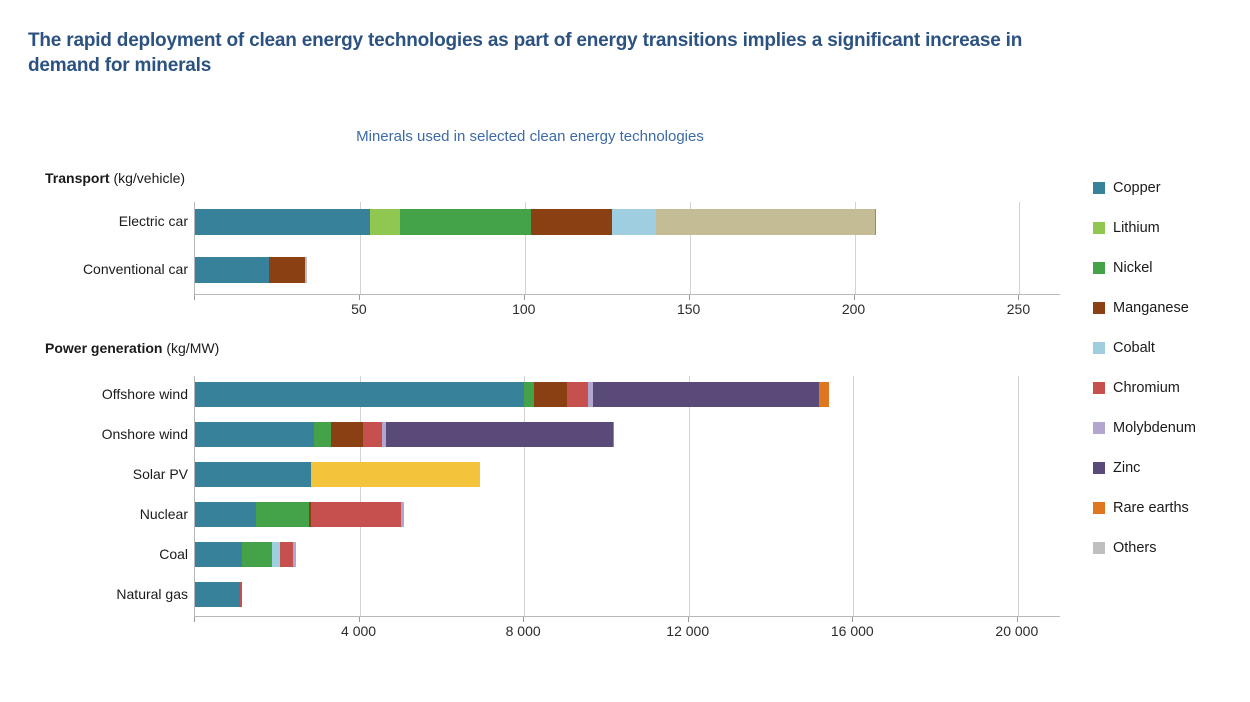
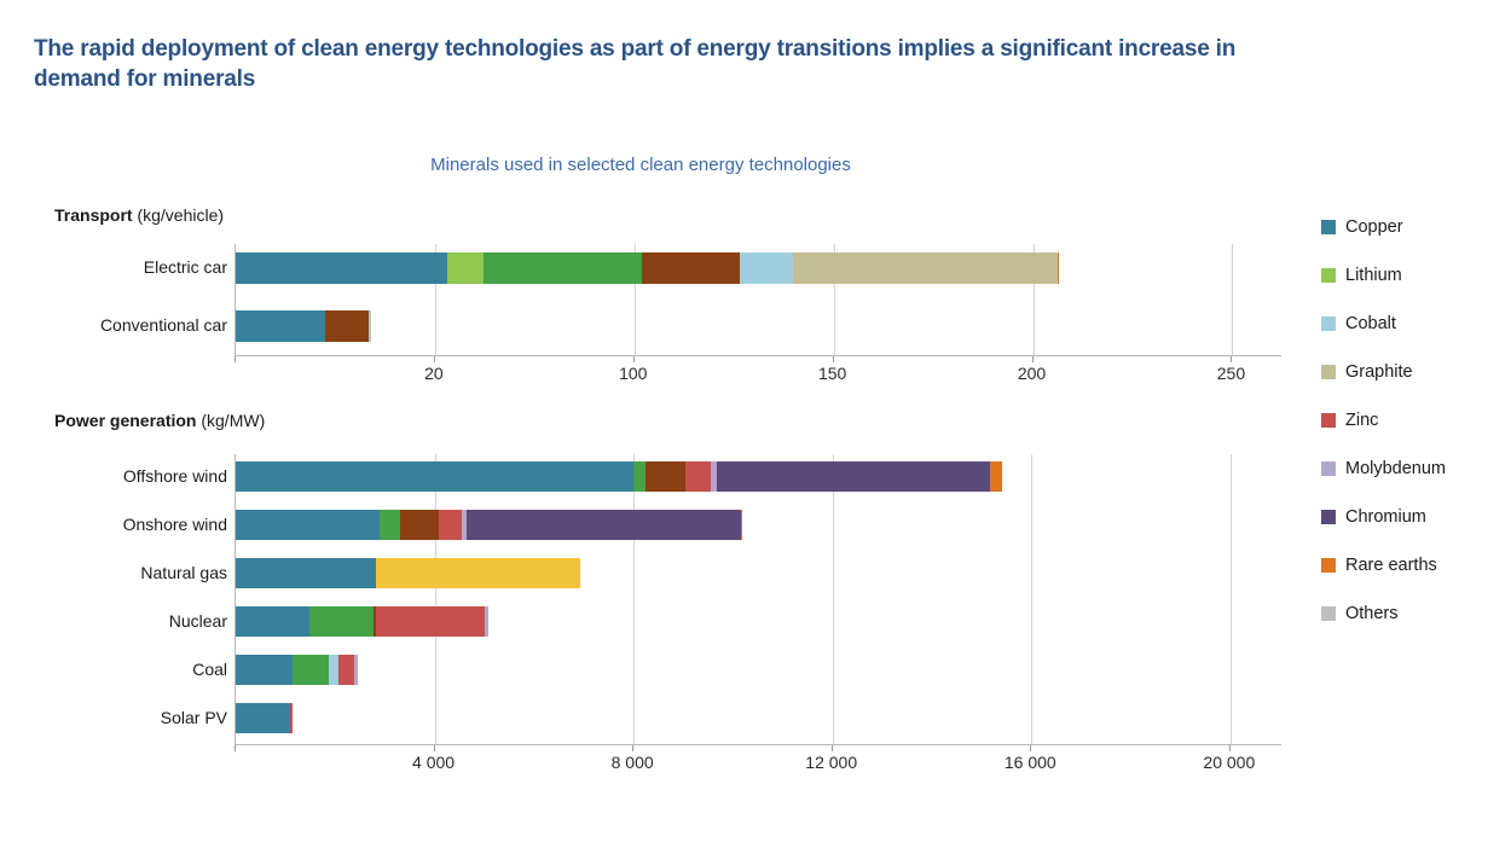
  The rapid deployment of clean energy technologies as part of energy transitions implies a significant increase in demand for minerals
  Minerals used in selected clean energy technologies
  Copper
  Lithium
- Nickel
- Manganese
  Cobalt
+ Graphite
- Chromium
+ Zinc
  Molybdenum
- Zinc
+ Chromium
  Rare earths
  Others
  Transport (kg/vehicle)
- 50
+ 20
  100
  150
  200
  250
  Electric car
  Conventional car
  Power generation (kg/MW)
  4 000
  8 000
  12 000
  16 000
  20 000
  Offshore wind
  Onshore wind
- Solar PV
+ Natural gas
  Nuclear
  Coal
- Natural gas
+ Solar PV
